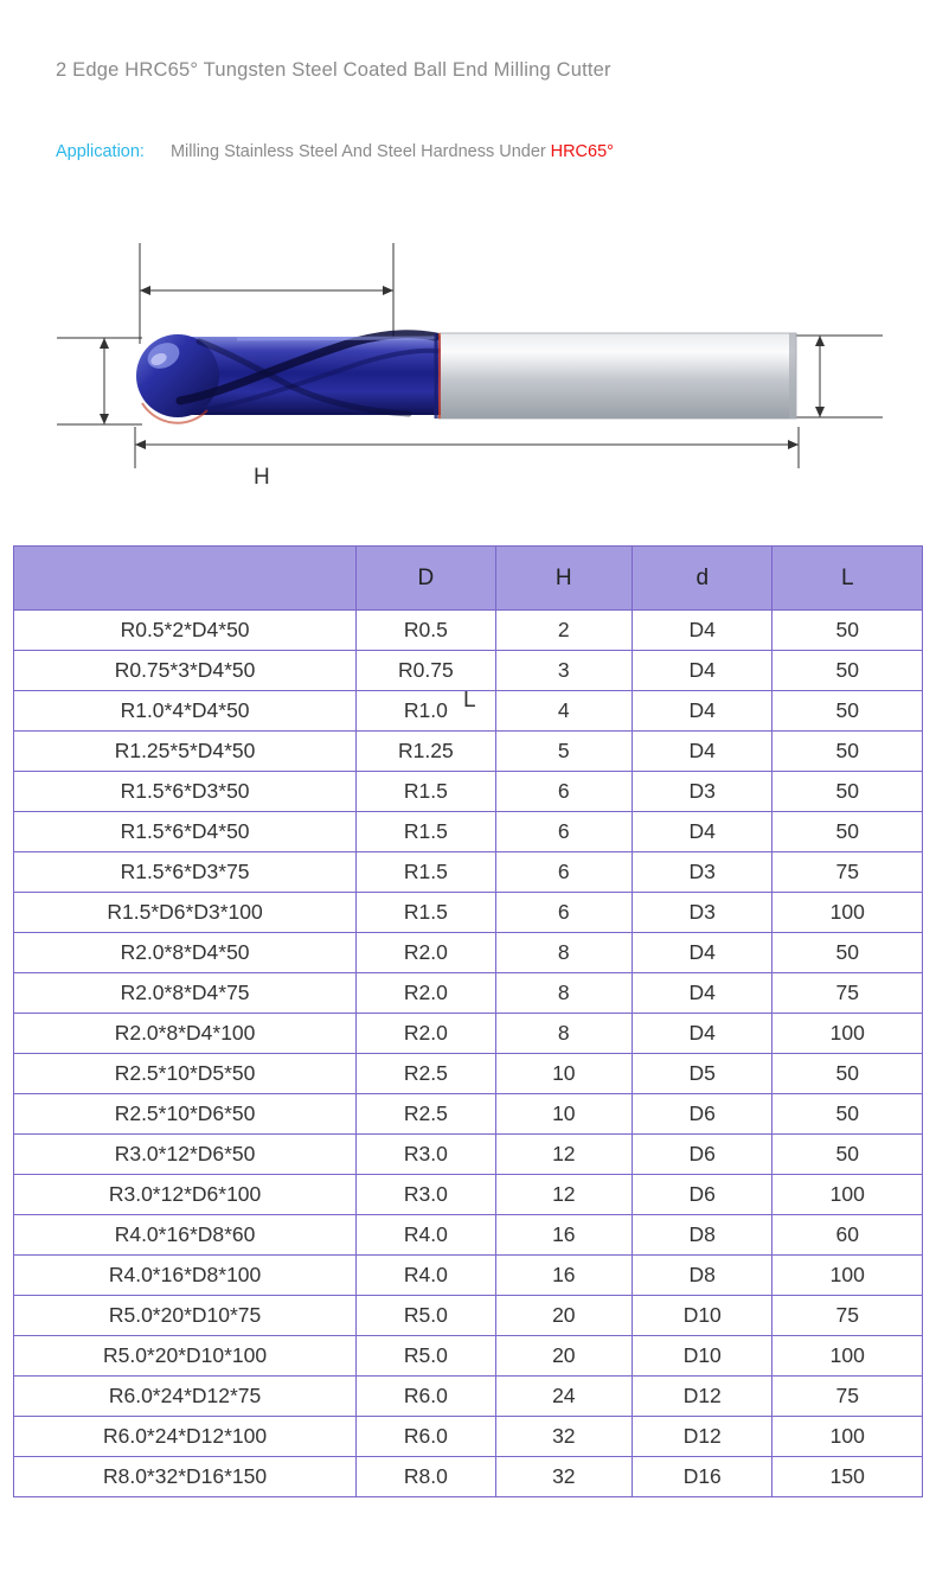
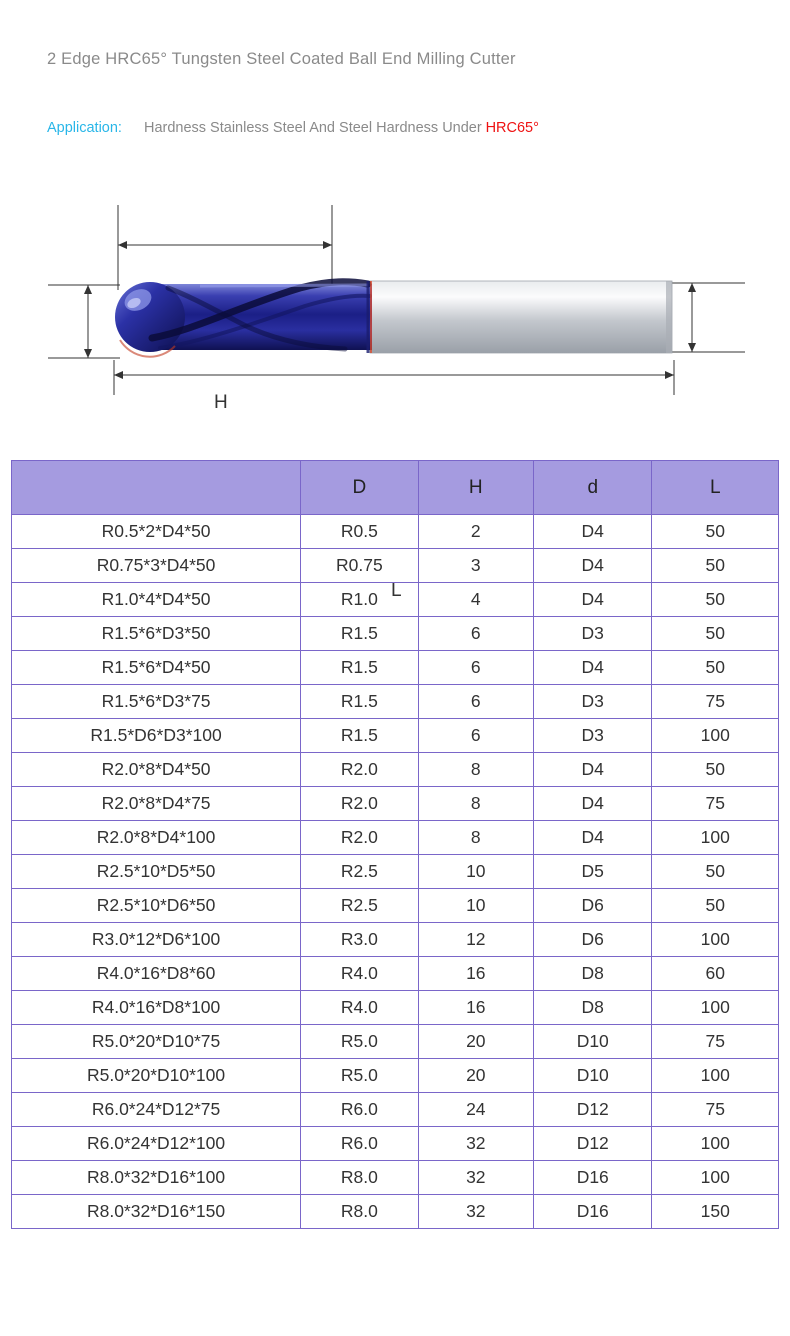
  2 Edge HRC65° Tungsten Steel Coated Ball End Milling Cutter
- Application: Milling Stainless Steel And Steel Hardness Under HRC65°
+ Application: Hardness Stainless Steel And Steel Hardness Under HRC65°
  H
  L
  	D	H	d	L
  R0.5*2*D4*50	R0.5	2	D4	50
  R0.75*3*D4*50	R0.75	3	D4	50
  R1.0*4*D4*50	R1.0	4	D4	50
- R1.25*5*D4*50	R1.25	5	D4	50
  R1.5*6*D3*50	R1.5	6	D3	50
  R1.5*6*D4*50	R1.5	6	D4	50
  R1.5*6*D3*75	R1.5	6	D3	75
  R1.5*D6*D3*100	R1.5	6	D3	100
  R2.0*8*D4*50	R2.0	8	D4	50
  R2.0*8*D4*75	R2.0	8	D4	75
  R2.0*8*D4*100	R2.0	8	D4	100
  R2.5*10*D5*50	R2.5	10	D5	50
  R2.5*10*D6*50	R2.5	10	D6	50
- R3.0*12*D6*50	R3.0	12	D6	50
  R3.0*12*D6*100	R3.0	12	D6	100
  R4.0*16*D8*60	R4.0	16	D8	60
  R4.0*16*D8*100	R4.0	16	D8	100
  R5.0*20*D10*75	R5.0	20	D10	75
  R5.0*20*D10*100	R5.0	20	D10	100
  R6.0*24*D12*75	R6.0	24	D12	75
  R6.0*24*D12*100	R6.0	32	D12	100
+ R8.0*32*D16*100	R8.0	32	D16	100
  R8.0*32*D16*150	R8.0	32	D16	150
